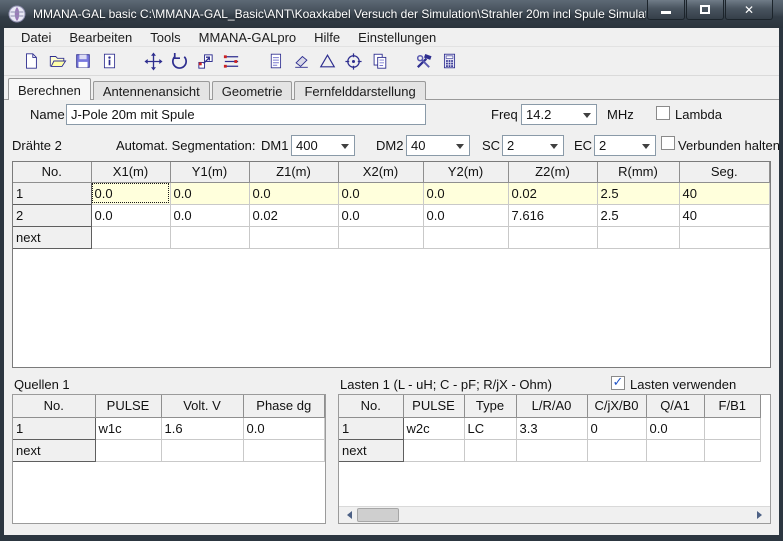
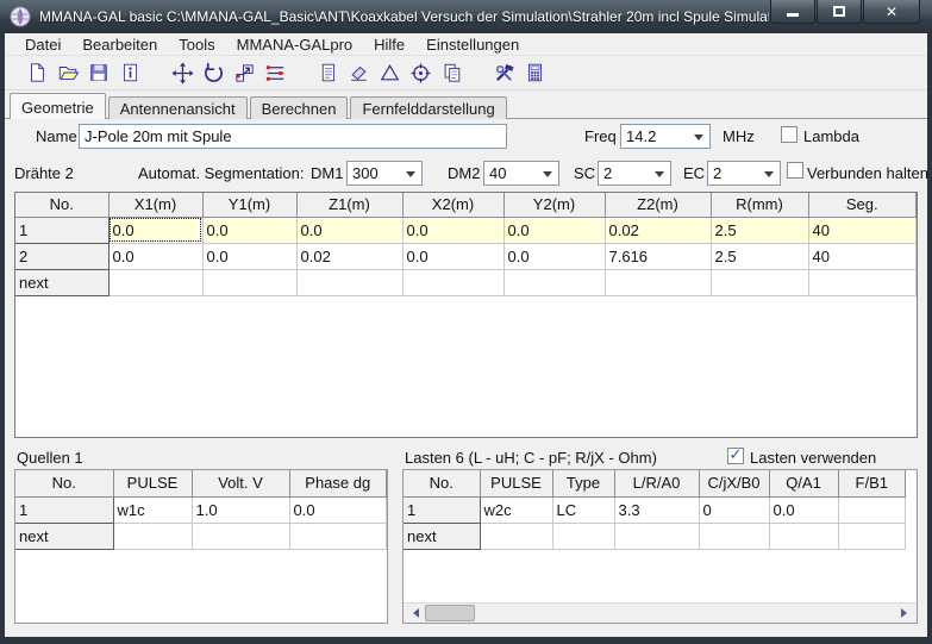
  MMANA-GAL basic C:\MMANA-GAL_Basic\ANT\Koaxkabel Versuch der Simulation\Strahler 20m incl Spule Simula
  ✕
  Datei
  Bearbeiten
  Tools
  MMANA-GALpro
  Hilfe
  Einstellungen
- Berechnen
+ Geometrie
  Antennenansicht
- Geometrie
+ Berechnen
  Fernfelddarstellung
  Name
  J-Pole 20m mit Spule
  Freq
  14.2
  MHz
  Lambda
  Drähte 2
  Automat. Segmentation:
  DM1
- 400
+ 300
  DM2
  40
  SC
  2
  EC
  2
  Verbunden halten
  No.	X1(m)	Y1(m)	Z1(m)	X2(m)	Y2(m)	Z2(m)	R(mm)	Seg.
  1	0.0	0.0	0.0	0.0	0.0	0.02	2.5	40
  2	0.0	0.0	0.02	0.0	0.0	7.616	2.5	40
  next
  Quellen 1
  No.	PULSE	Volt. V	Phase dg
- 1	w1c	1.6	0.0
+ 1	w1c	1.0	0.0
  next
- Lasten 1 (L - uH; C - pF; R/jX - Ohm)
+ Lasten 6 (L - uH; C - pF; R/jX - Ohm)
  Lasten verwenden
  No.	PULSE	Type	L/R/A0	C/jX/B0	Q/A1	F/B1
  1	w2c	LC	3.3	0	0.0
  next
